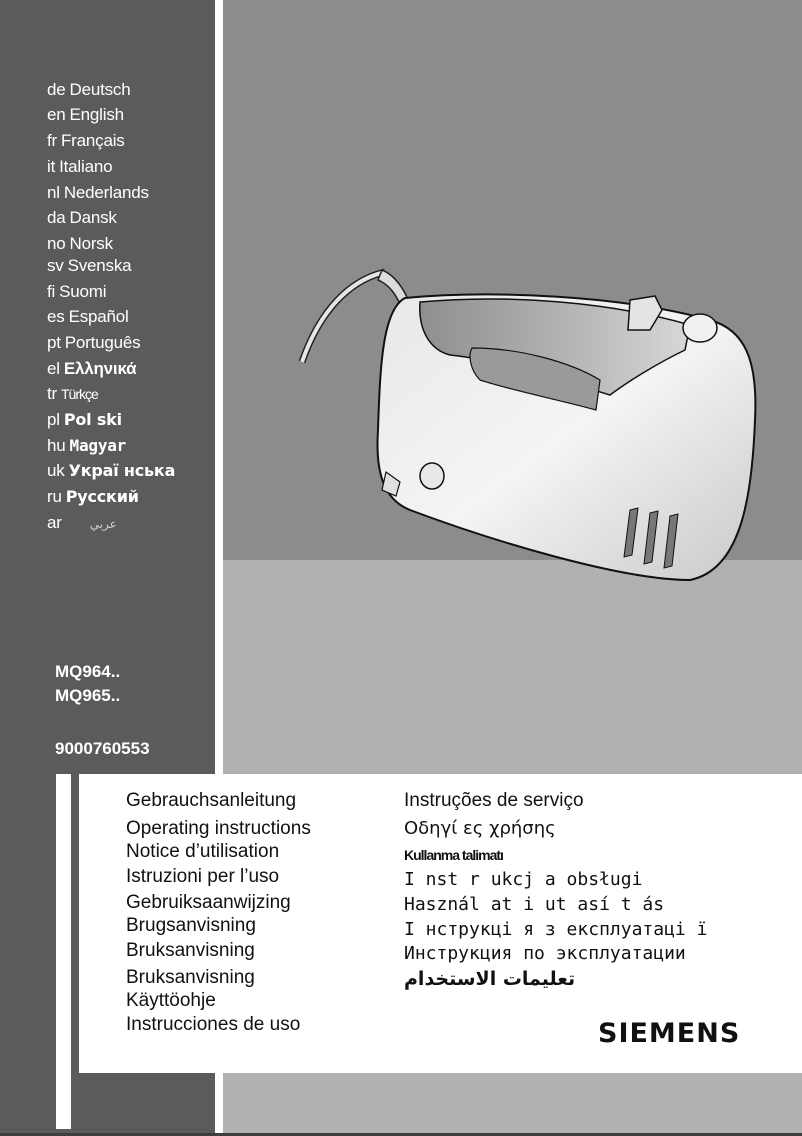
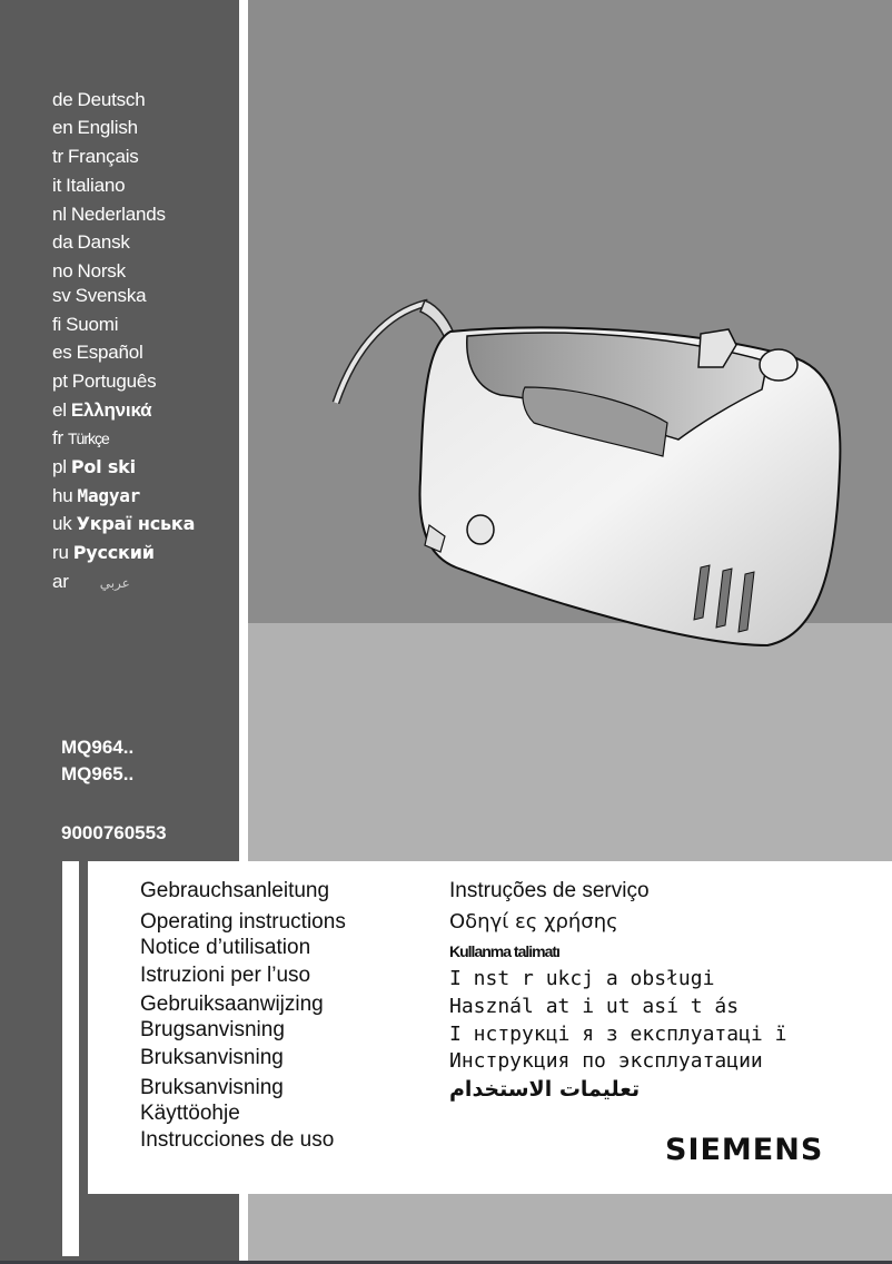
  de Deutsch
  en English
- fr Français
+ tr Français
  it Italiano
  nl Nederlands
  da Dansk
  no Norsk
  sv Svenska
  fi Suomi
  es Español
  pt Português
  el Ελληνικά
- tr Türkçe
+ fr Türkçe
  pl Pol ski
  hu Magyar
  uk Украї нська
  ru Русский
  ar عربي
  MQ964..
  MQ965..
  9000760553
  Gebrauchsanleitung
  Operating instructions
  Notice d’utilisation
  Istruzioni per l’uso
  Gebruiksaanwijzing
  Brugsanvisning
  Bruksanvisning
  Bruksanvisning
  Käyttöohje
  Instrucciones de uso
  Instruções de serviço
  Οδηγί ες χρήσης
  Kullanma talimatı
  I nst r ukcj a obsługi
  Használ at i ut así t ás
  І нструкці я з експлуатаці ї
  Инструкция по эксплуатации
  تعليمات الاستخدام
  SIEMENS
